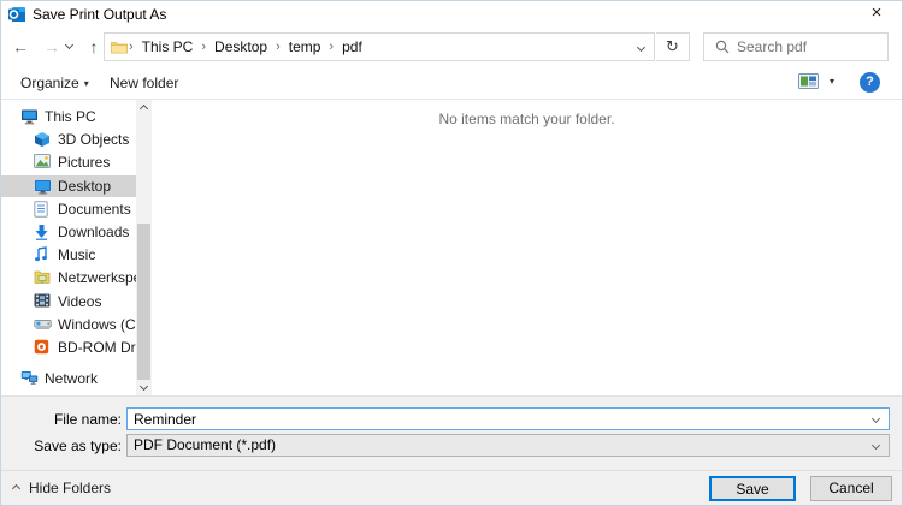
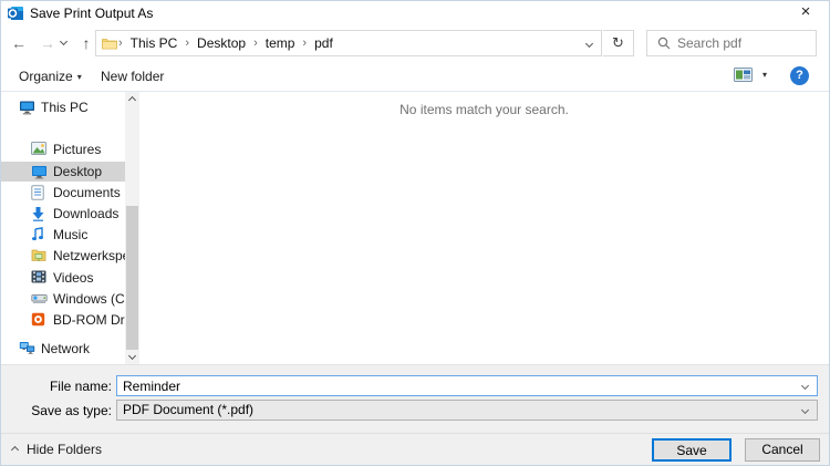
  Save Print Output As
  ×
  ←
  →
  ↑
  ›
  This PC
  ›
  Desktop
  ›
  temp
  ›
  pdf
  ↻
  Search pdf
  Organize ▾
  New folder
  ▾
  ?
  This PC
- 3D Objects
  Pictures
  Desktop
  Documents
  Downloads
  Music
  Videos
  Windows (C
  Network
- No items match your folder.
+ No items match your search.
  File name:
  Reminder
  Save as type:
  PDF Document (*.pdf)
  Hide Folders
  Save
  Cancel
